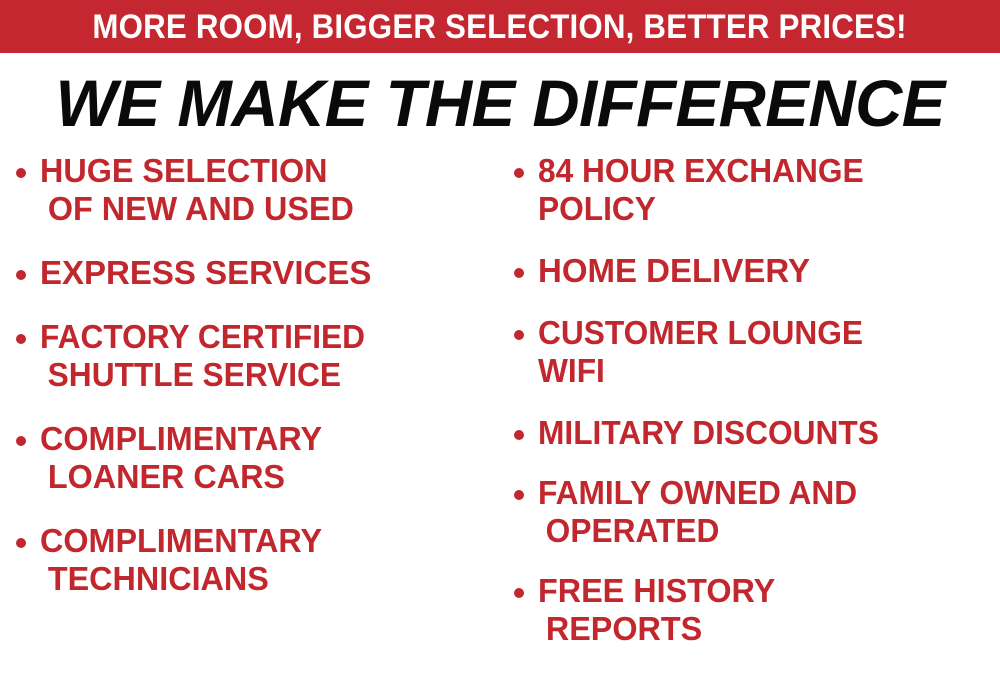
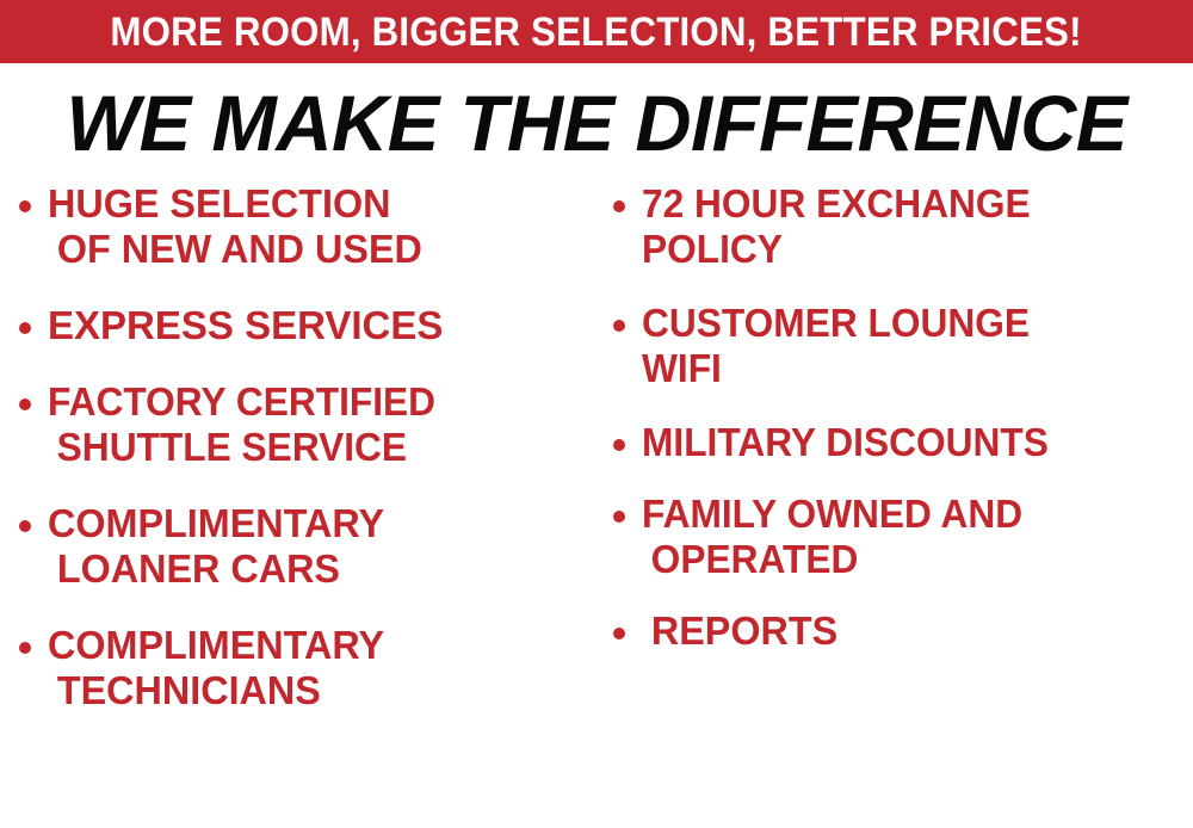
  MORE ROOM, BIGGER SELECTION, BETTER PRICES!
  WE MAKE THE DIFFERENCE
  HUGE SELECTION
  OF NEW AND USED
  EXPRESS SERVICES
  FACTORY CERTIFIED
  SHUTTLE SERVICE
  COMPLIMENTARY
  LOANER CARS
  COMPLIMENTARY
  TECHNICIANS
- 84 HOUR EXCHANGE
+ 72 HOUR EXCHANGE
  POLICY
- HOME DELIVERY
  CUSTOMER LOUNGE
  WIFI
  MILITARY DISCOUNTS
  FAMILY OWNED AND
  OPERATED
- FREE HISTORY
  REPORTS
